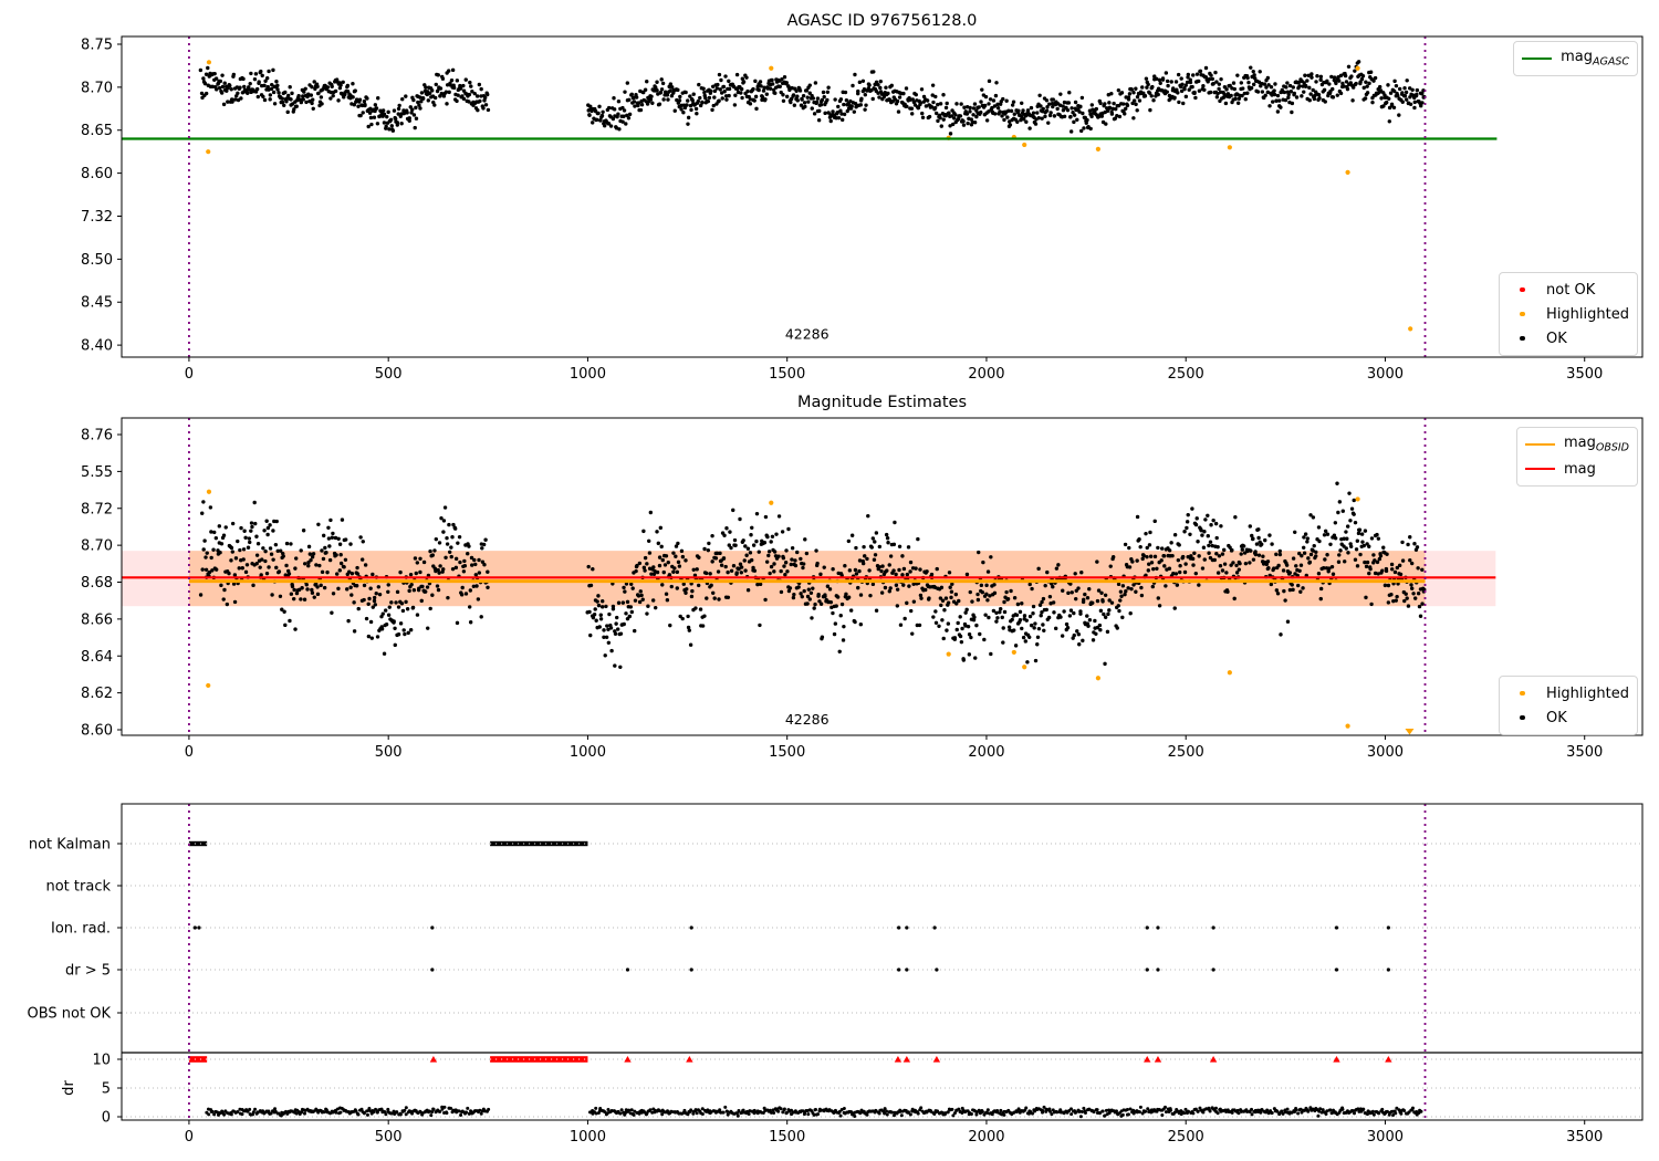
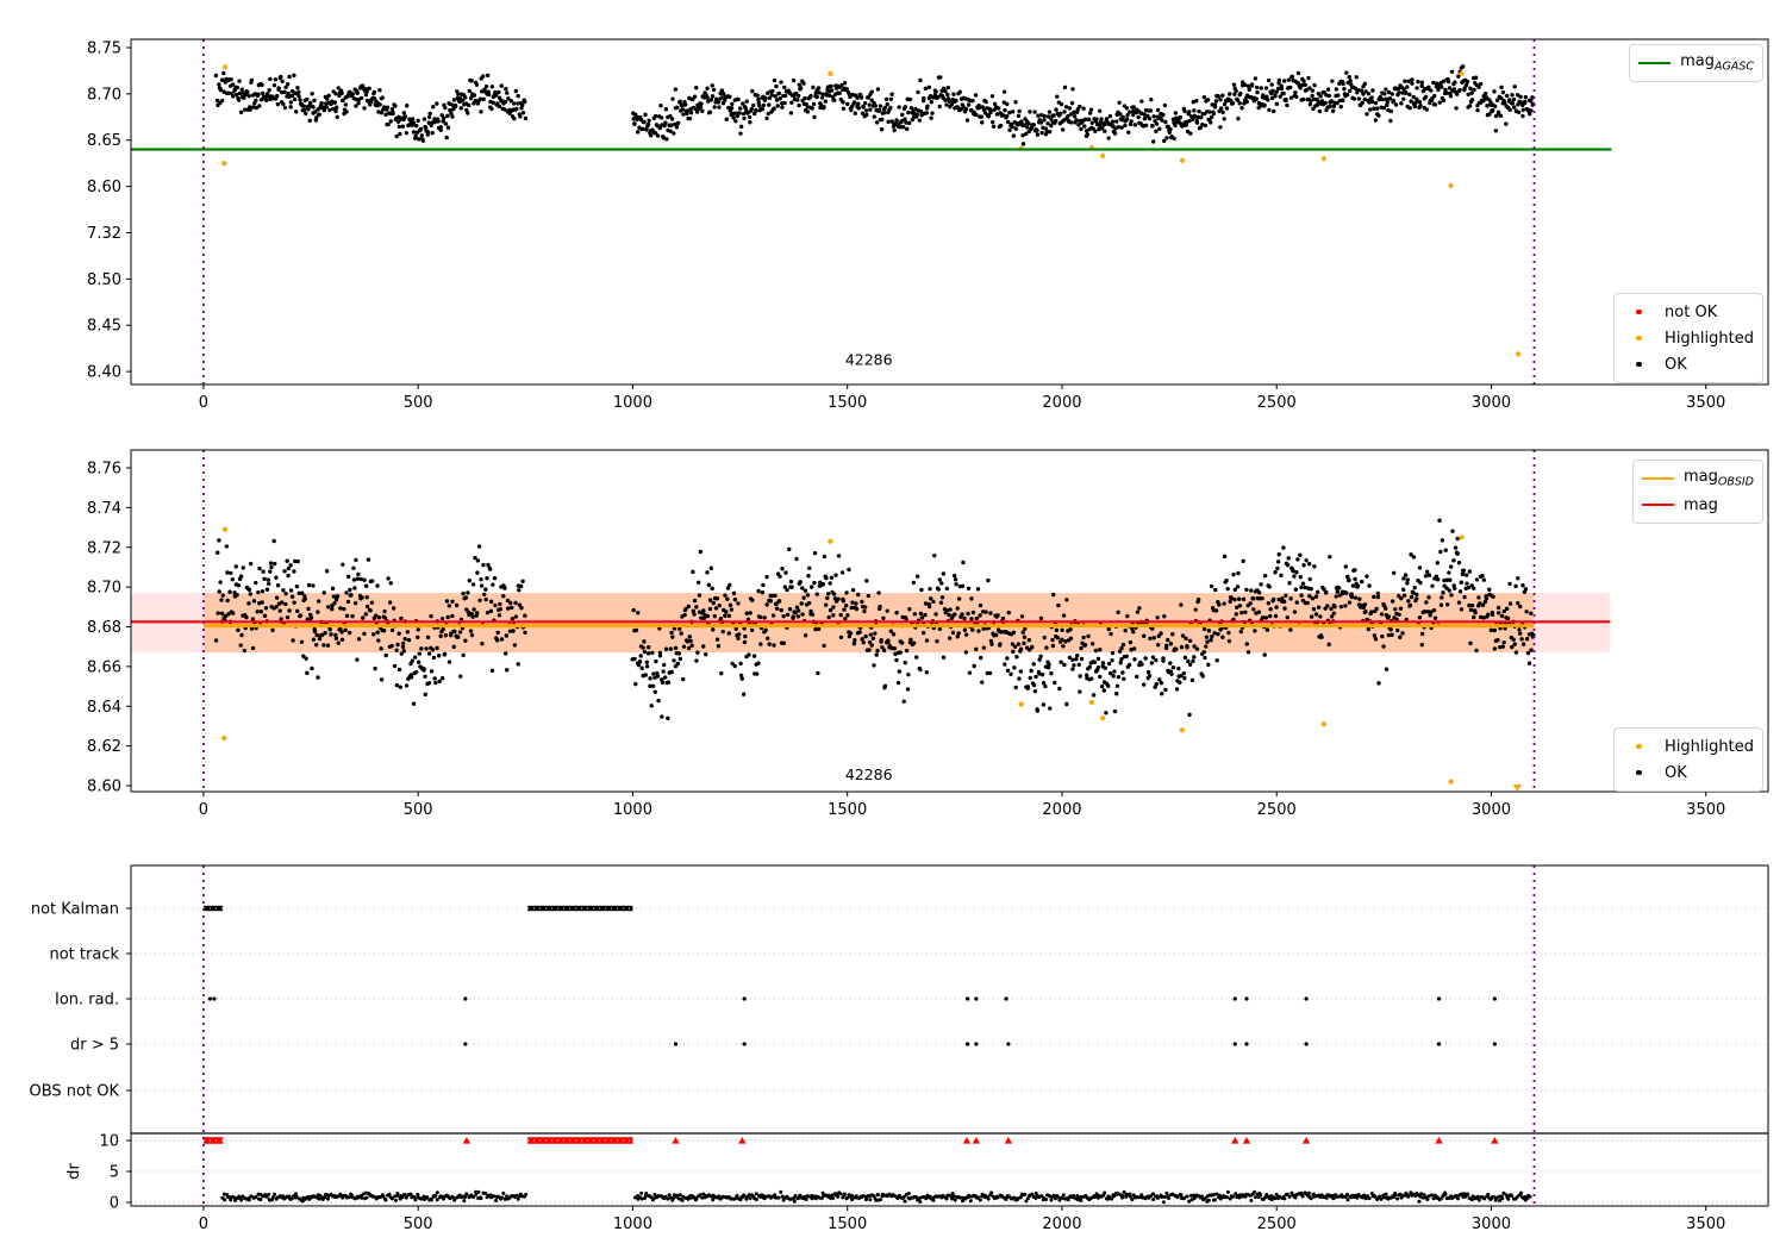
  0
  500
  1000
  1500
  2000
  2500
  3000
  3500
  8.40
  8.45
  8.50
  7.32
  8.60
  8.65
  8.70
  8.75
  42286
  0
  500
  1000
  1500
  2000
  2500
  3000
  3500
  8.60
  8.62
  8.64
  8.66
  8.68
  8.70
  8.72
- 5.55
+ 8.74
  8.76
  42286
  not Kalman
  not track
  Ion. rad.
  dr > 5
  OBS not OK
  0
  5
  10
  0
  500
  1000
  1500
  2000
  2500
  3000
  3500
- AGASC ID 976756128.0
- Magnitude Estimates
  magAGASC
  not OK
  Highlighted
  OK
  magOBSID
  mag
  Highlighted
  OK
